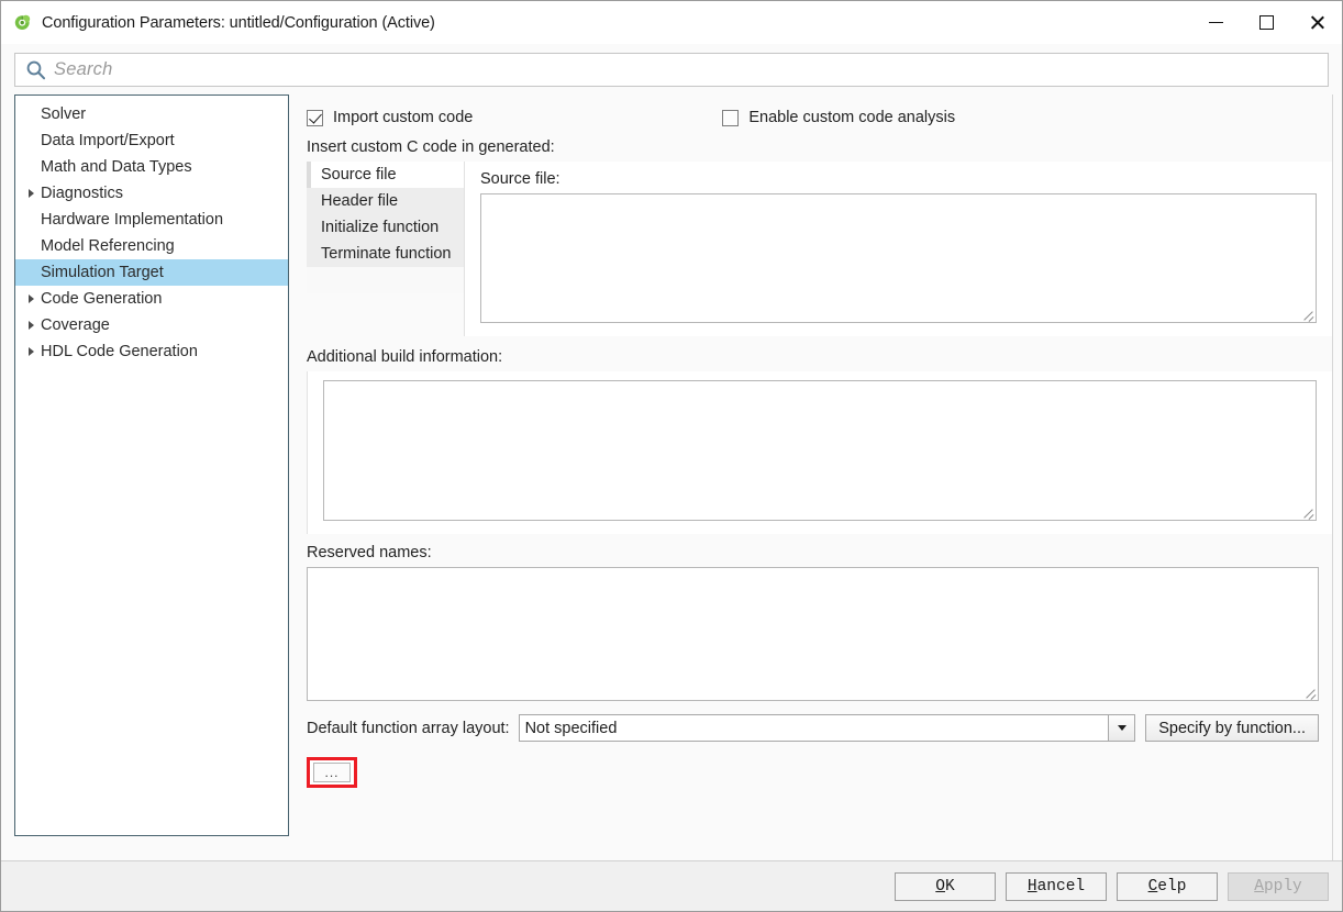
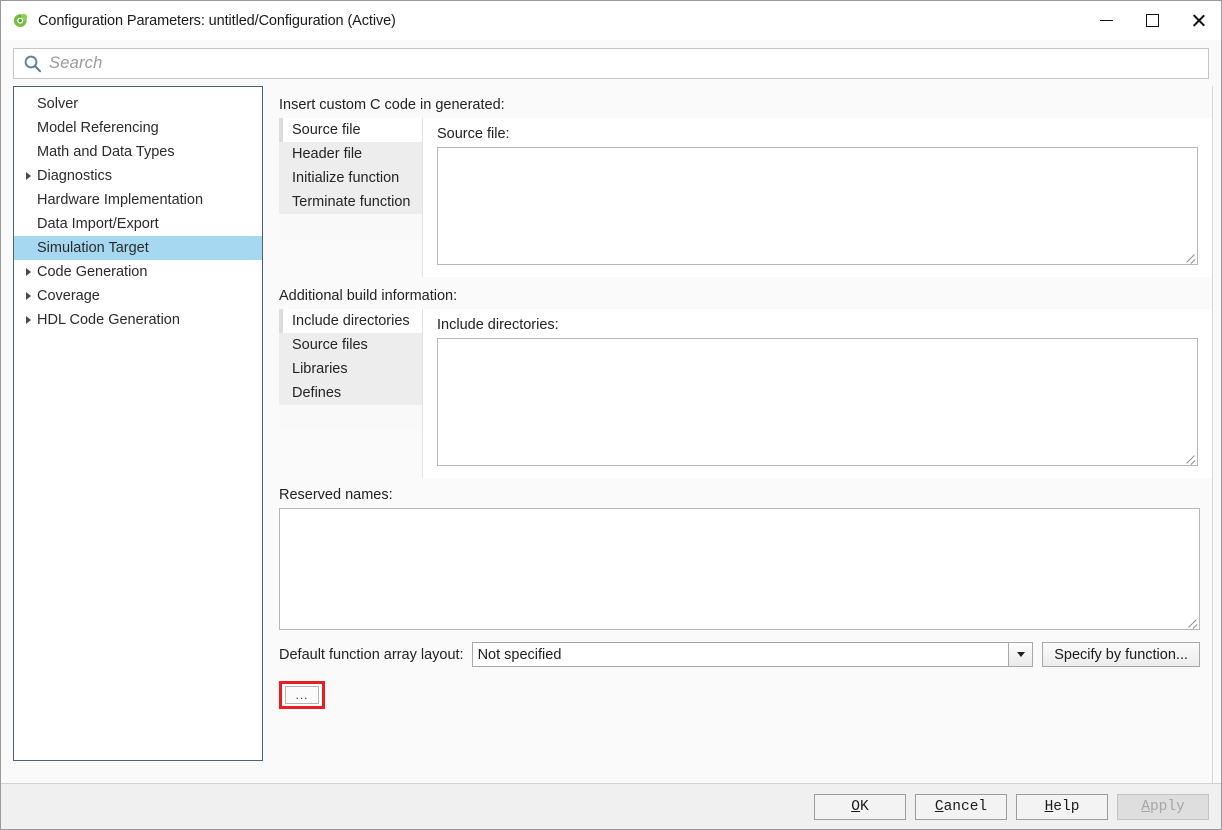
  Configuration Parameters: untitled/Configuration (Active)
  Search
  Solver
- Data Import/Export
+ Model Referencing
  Math and Data Types
  Diagnostics
  Hardware Implementation
- Model Referencing
+ Data Import/Export
  Simulation Target
  Code Generation
  Coverage
  HDL Code Generation
- Import custom code
- Enable custom code analysis
  Insert custom C code in generated:
  Source file
  Header file
  Initialize function
  Terminate function
  Source file:
  Additional build information:
+ Include directories
+ Source files
+ Libraries
+ Defines
+ Include directories:
  Reserved names:
  Default function array layout:
  Not specified
  Specify by function...
  ...
  O
  K
- H
+ C
  ancel
- C
+ H
  elp
  A
  pply
